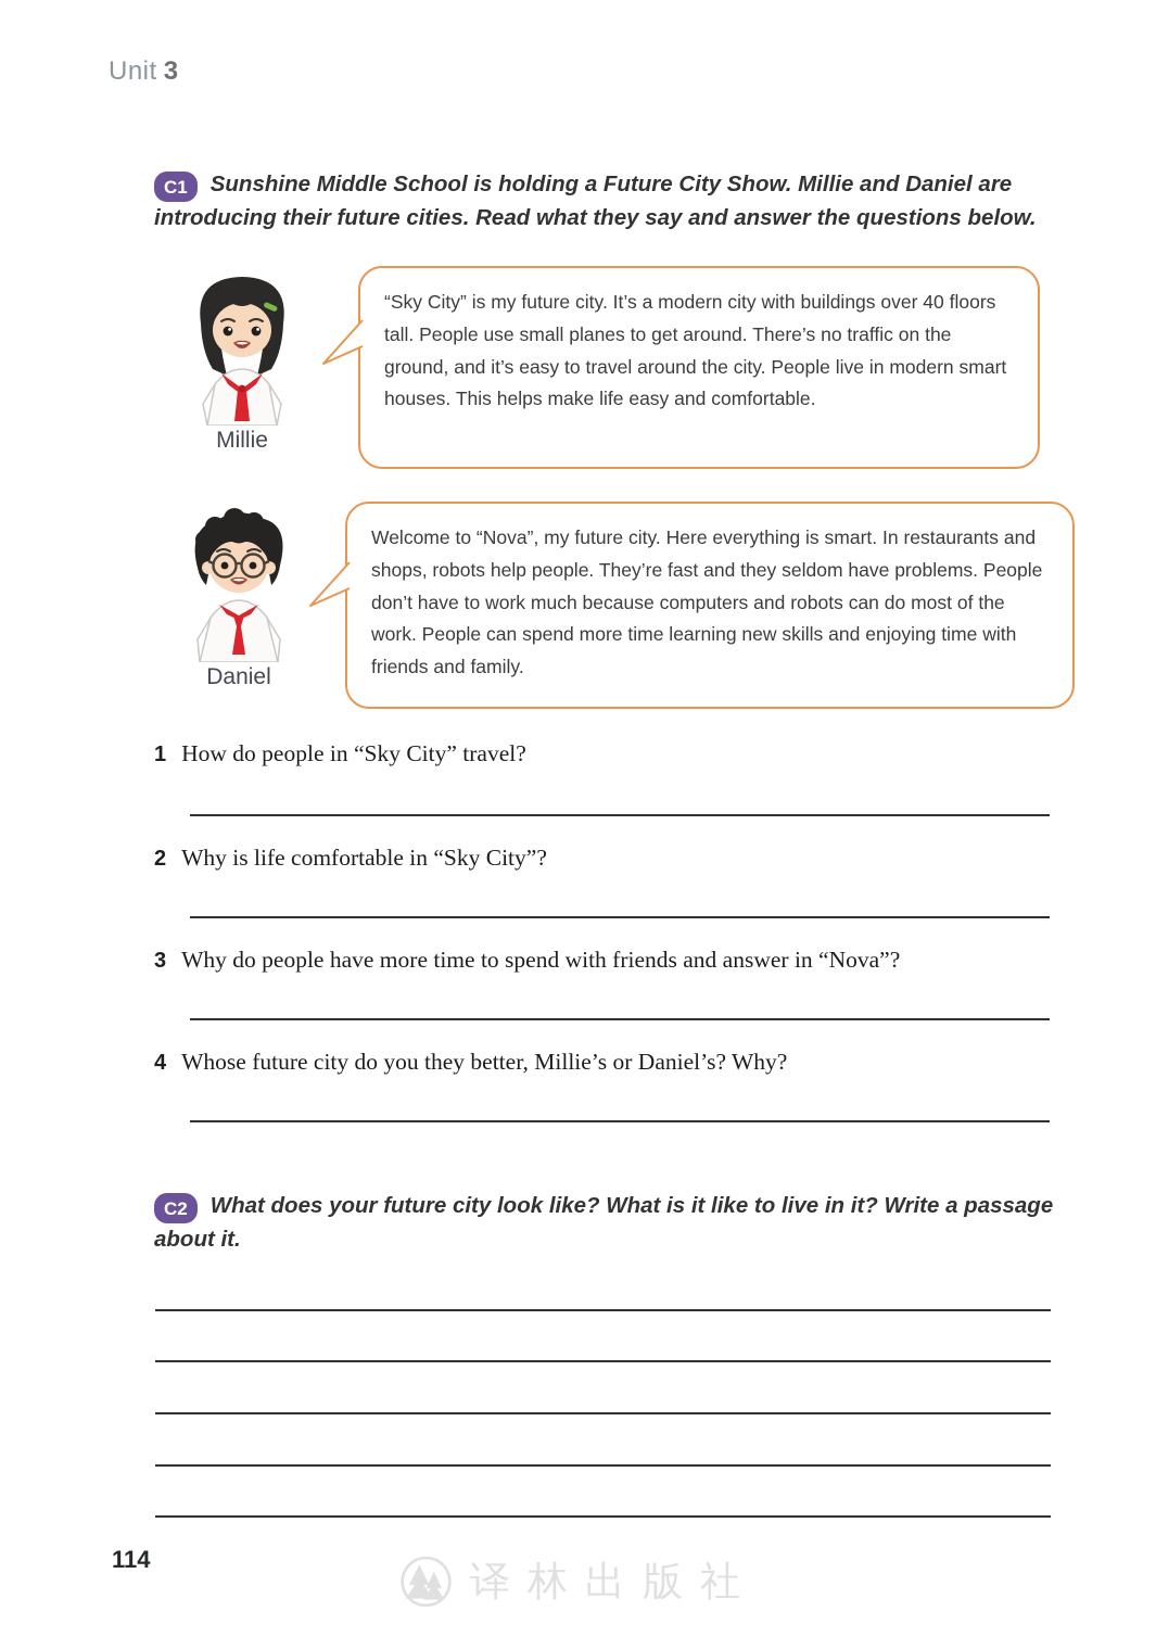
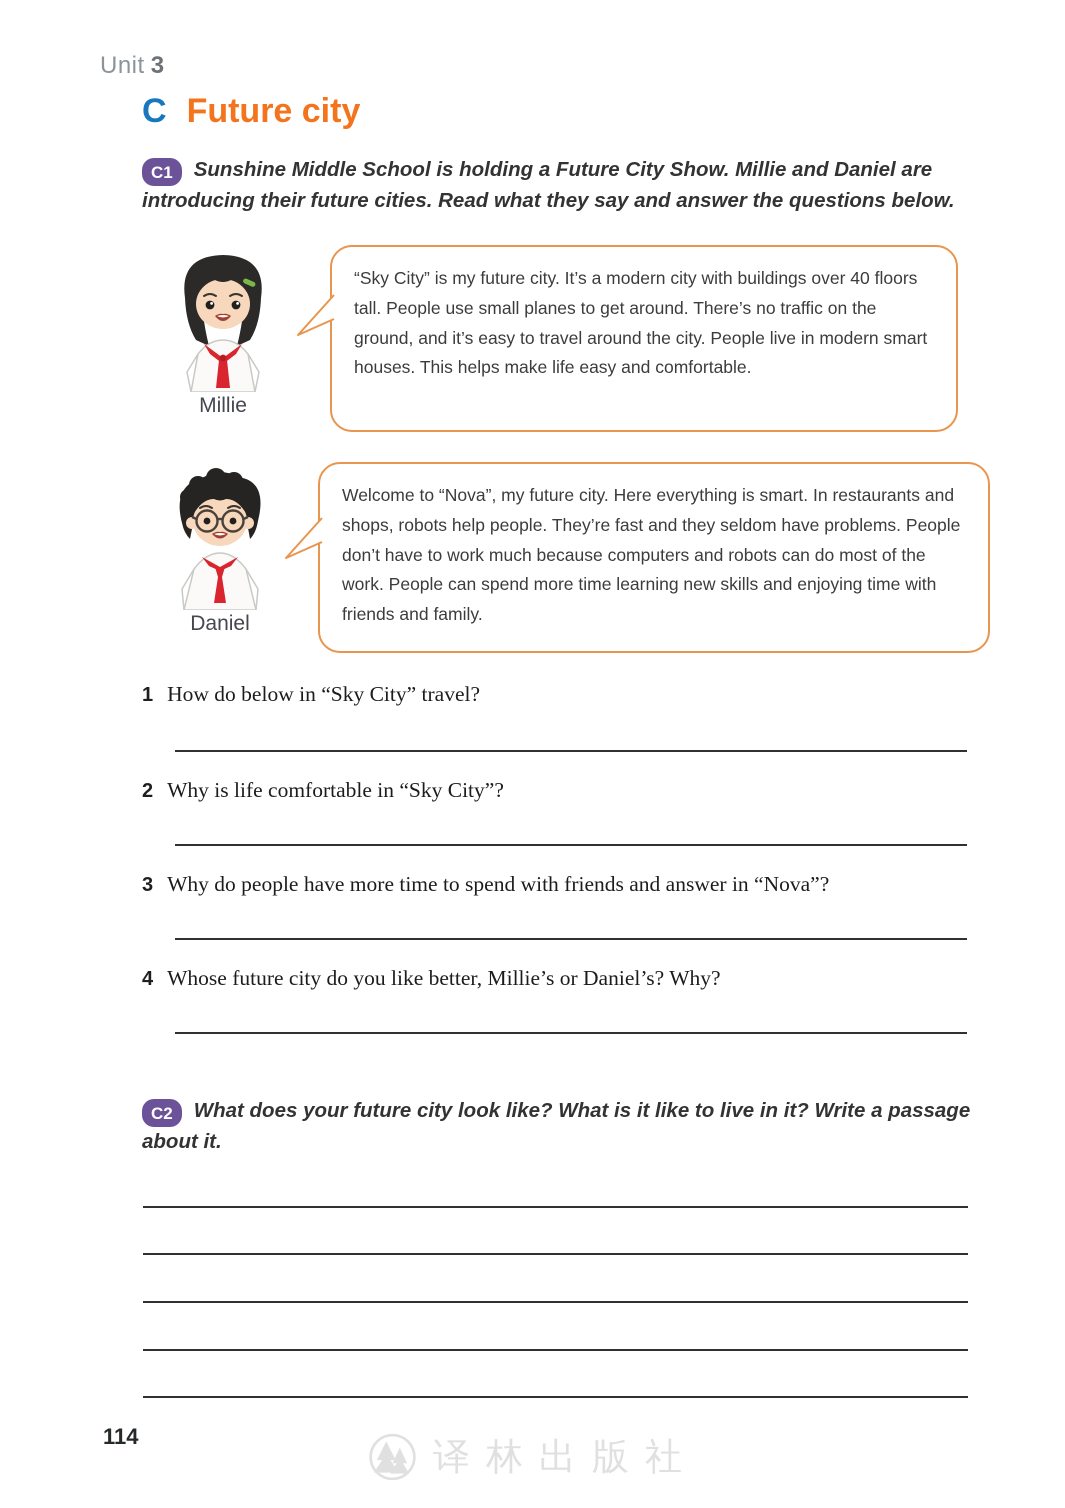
  Unit 3
+ C Future city
  C1 Sunshine Middle School is holding a Future City Show. Millie and Daniel are introducing their future cities. Read what they say and answer the questions below.
  Millie
  “Sky City” is my future city. It’s a modern city with buildings over 40 floors tall. People use small planes to get around. There’s no traffic on the ground, and it’s easy to travel around the city. People live in modern smart houses. This helps make life easy and comfortable.
  Daniel
  Welcome to “Nova”, my future city. Here everything is smart. In restaurants and shops, robots help people. They’re fast and they seldom have problems. People don’t have to work much because computers and robots can do most of the work. People can spend more time learning new skills and enjoying time with friends and family.
- 1 How do people in “Sky City” travel?
+ 1 How do below in “Sky City” travel?
  2 Why is life comfortable in “Sky City”?
  3 Why do people have more time to spend with friends and answer in “Nova”?
- 4 Whose future city do you they better, Millie’s or Daniel’s? Why?
+ 4 Whose future city do you like better, Millie’s or Daniel’s? Why?
  C2 What does your future city look like? What is it like to live in it? Write a passage about it.
  114
  译林出版社
